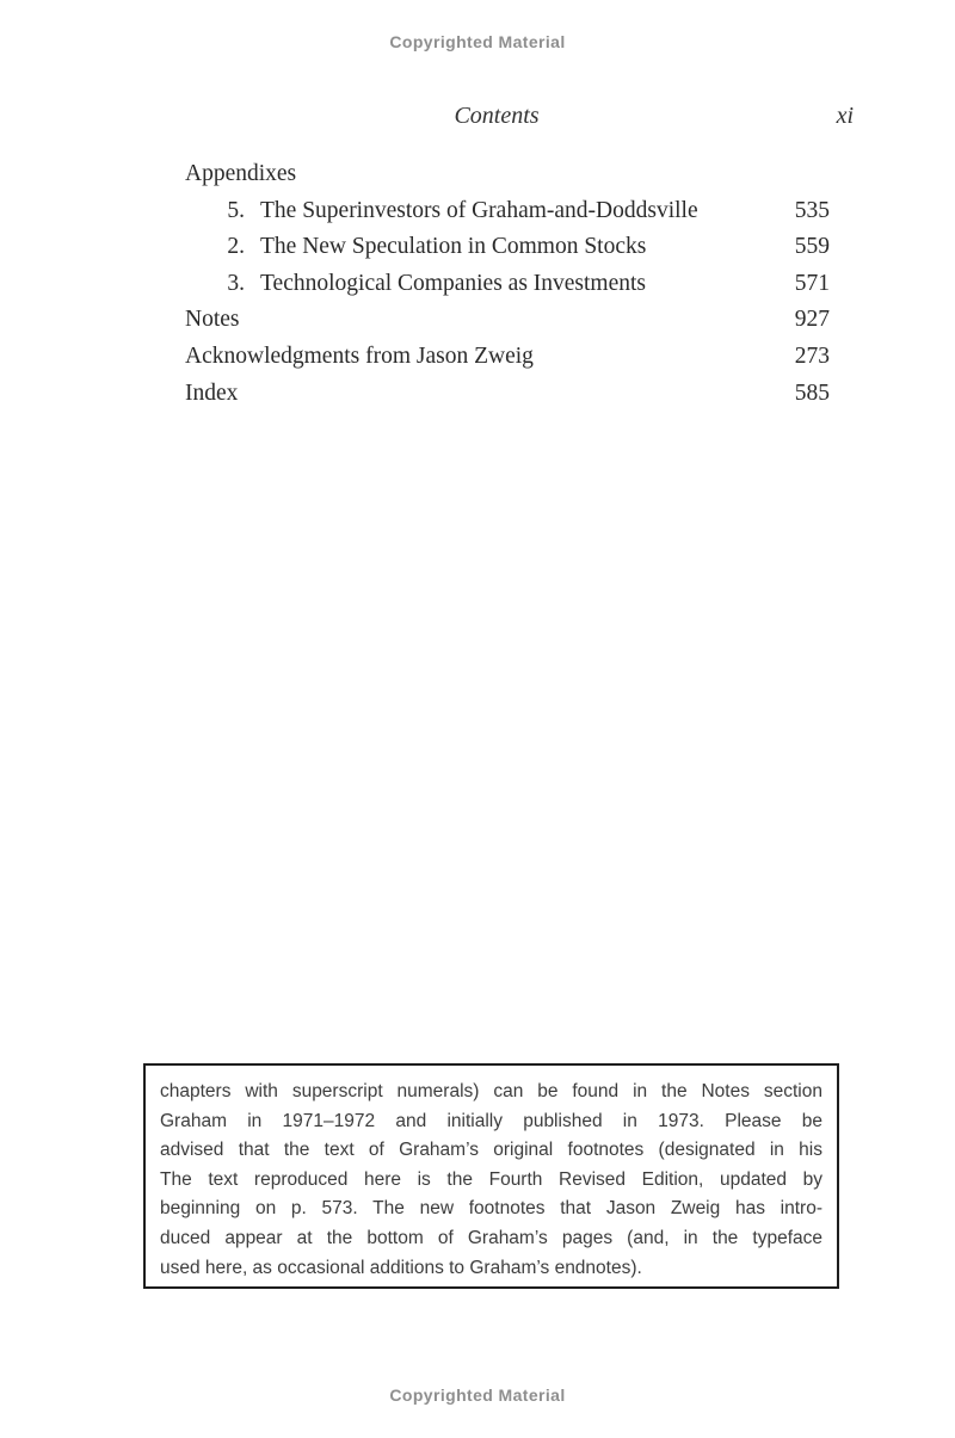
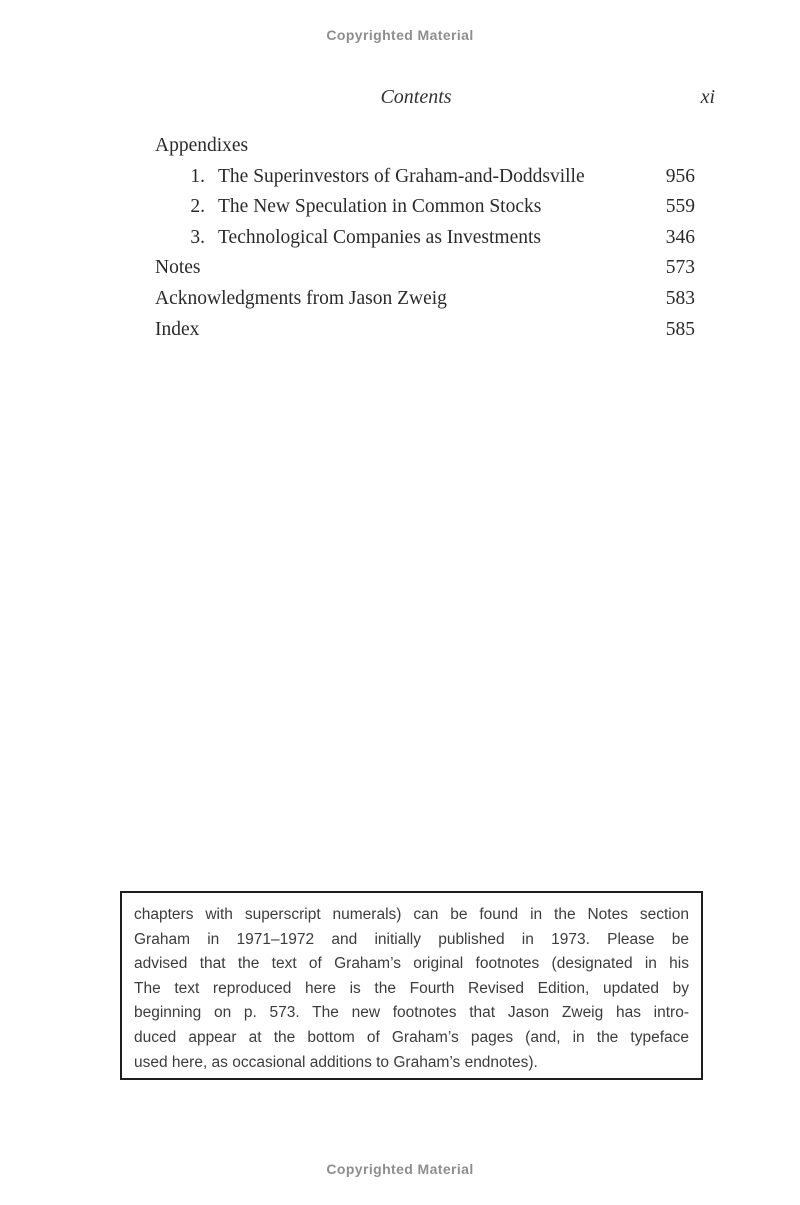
  Copyrighted Material
  Contents
  xi
  Appendixes
- 5.
+ 1.
  The Superinvestors of Graham-and-Doddsville
- 535
+ 956
  2.
  The New Speculation in Common Stocks
  559
  3.
  Technological Companies as Investments
- 571
+ 346
  Notes
- 927
+ 573
  Acknowledgments from Jason Zweig
- 273
+ 583
  Index
  585
  chapters with superscript numerals) can be found in the Notes section
  Graham in 1971–1972 and initially published in 1973. Please be
  advised that the text of Graham’s original footnotes (designated in his
  The text reproduced here is the Fourth Revised Edition, updated by
  beginning on p. 573. The new footnotes that Jason Zweig has intro-
  duced appear at the bottom of Graham’s pages (and, in the typeface
  used here, as occasional additions to Graham’s endnotes).
  Copyrighted Material
